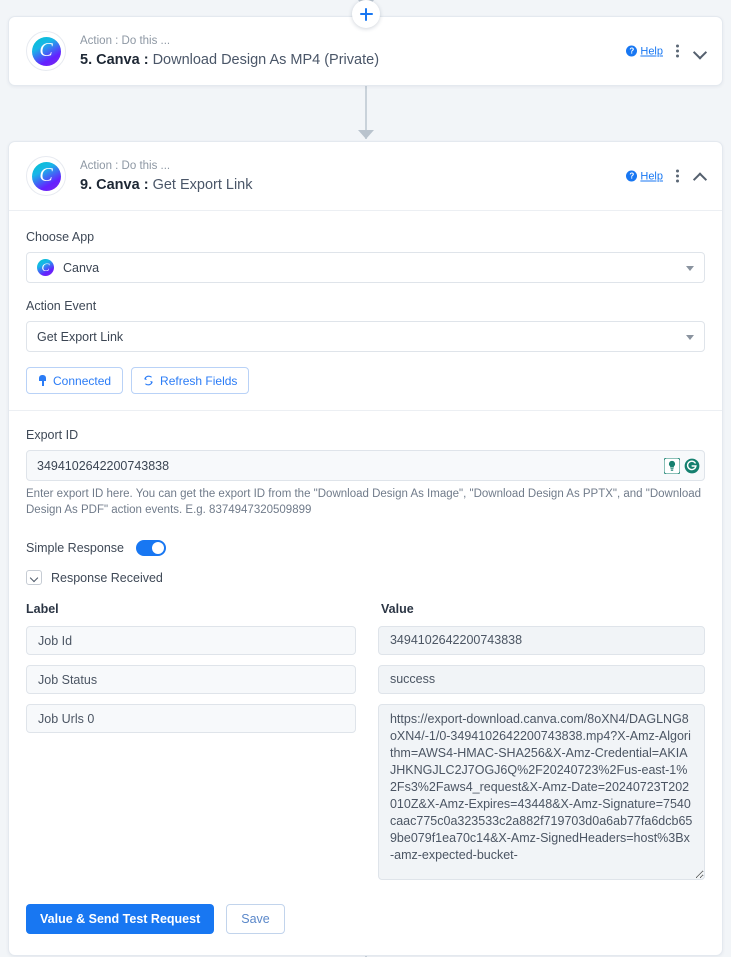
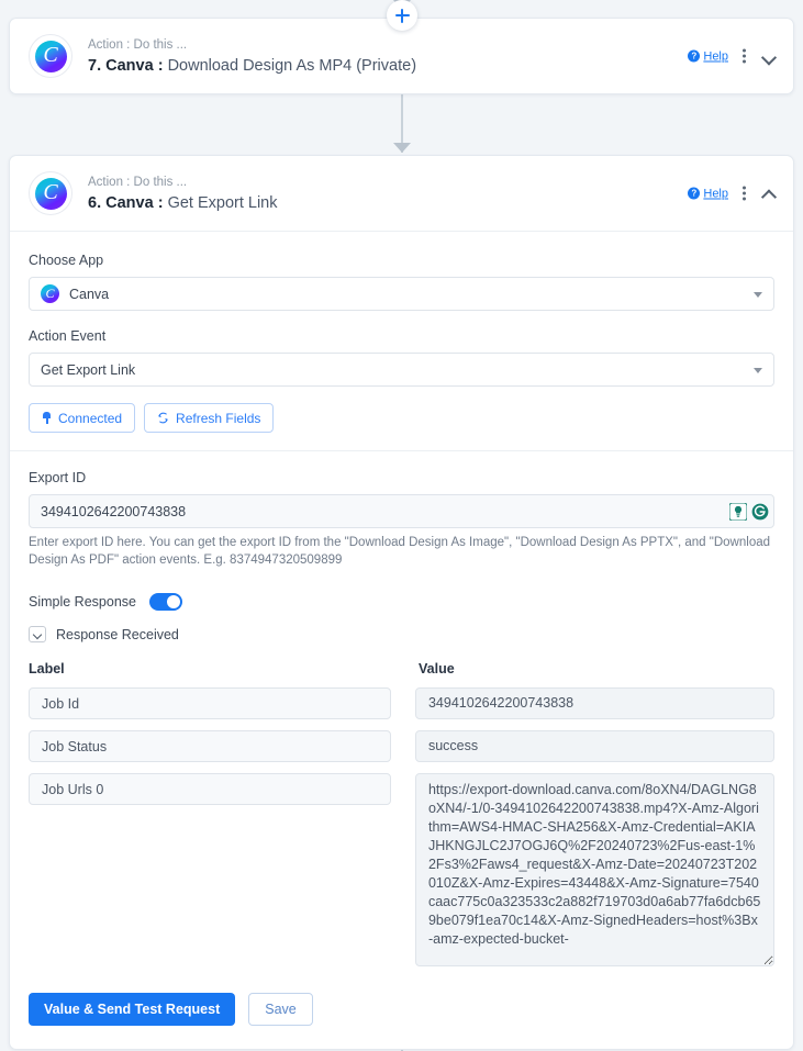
  C
  Action : Do this ...
- 5. Canva : Download Design As MP4 (Private)
+ 7. Canva : Download Design As MP4 (Private)
  ?
  Help
  C
  Action : Do this ...
- 9. Canva : Get Export Link
+ 6. Canva : Get Export Link
  ?
  Help
  Choose App
  C
  Canva
  Action Event
  Get Export Link
  Connected
  Refresh Fields
  Export ID
  3494102642200743838
  Enter export ID here. You can get the export ID from the "Download Design As Image", "Download Design As PPTX", and "Download Design As PDF" action events. E.g. 8374947320509899
  Simple Response
  Response Received
  Label
  Value
  Job Id
  3494102642200743838
  Job Status
  success
  Job Urls 0
  Value & Send Test Request
  Save
